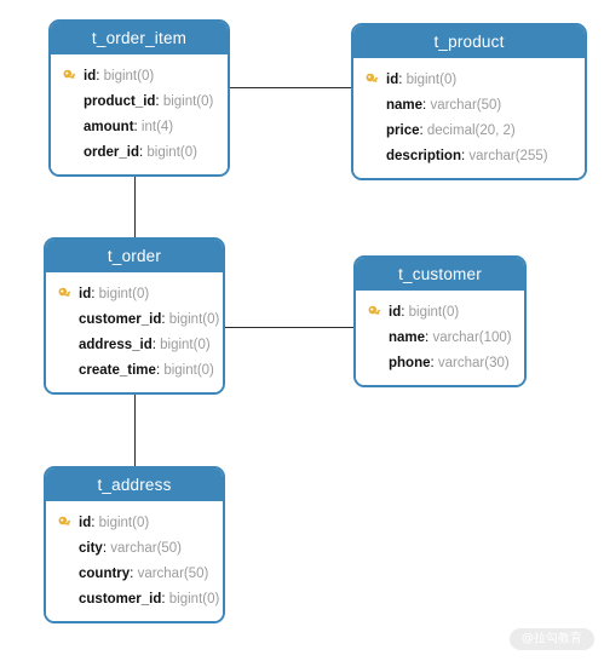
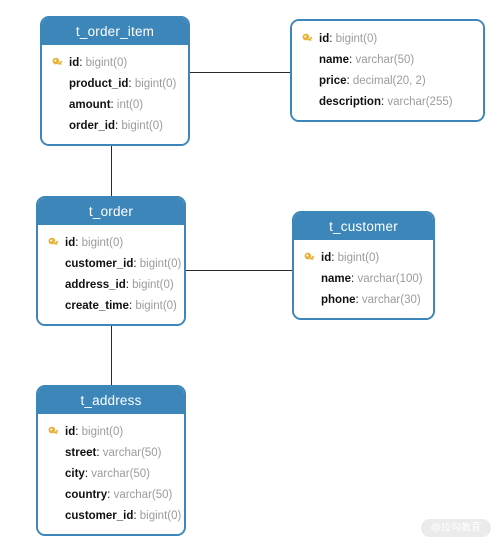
  t_order_item
  id: bigint(0)
  product_id: bigint(0)
- amount: int(4)
+ amount: int(0)
  order_id: bigint(0)
- t_product
  id: bigint(0)
  name: varchar(50)
  price: decimal(20, 2)
  description: varchar(255)
  t_order
  id: bigint(0)
  customer_id: bigint(0)
  address_id: bigint(0)
  create_time: bigint(0)
  t_customer
  id: bigint(0)
  name: varchar(100)
  phone: varchar(30)
  t_address
  id: bigint(0)
+ street: varchar(50)
  city: varchar(50)
  country: varchar(50)
  customer_id: bigint(0)
